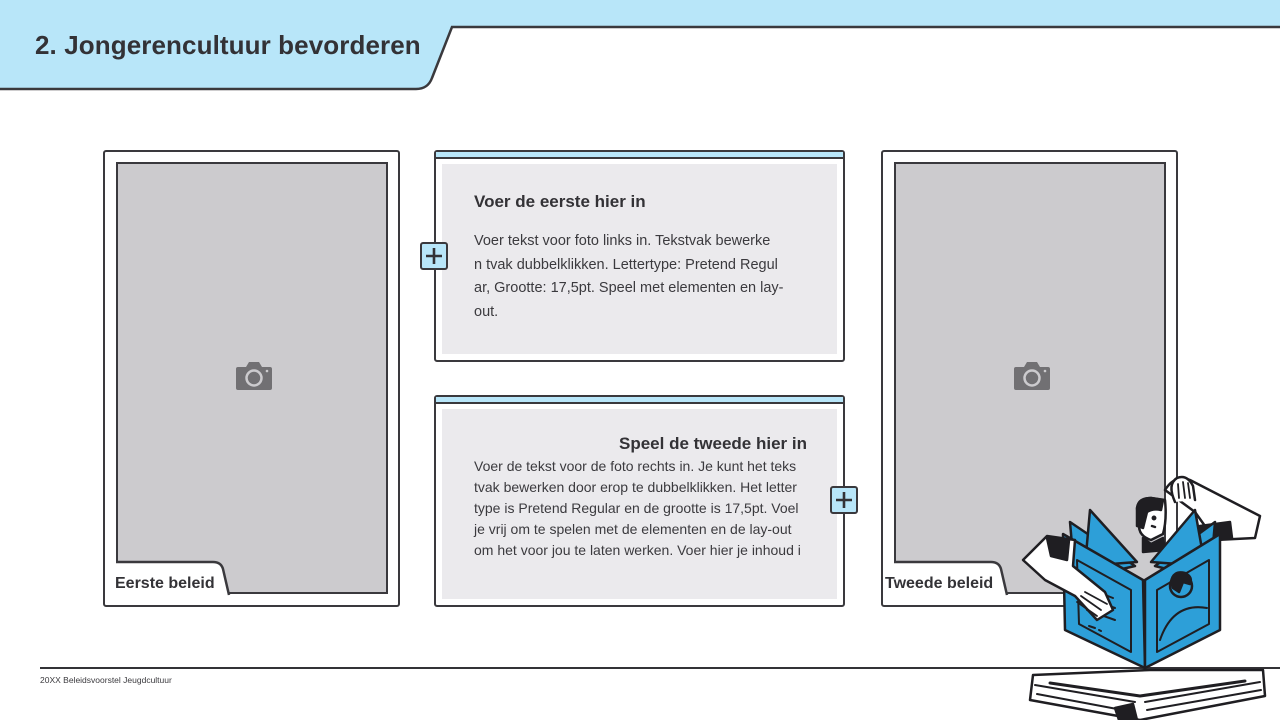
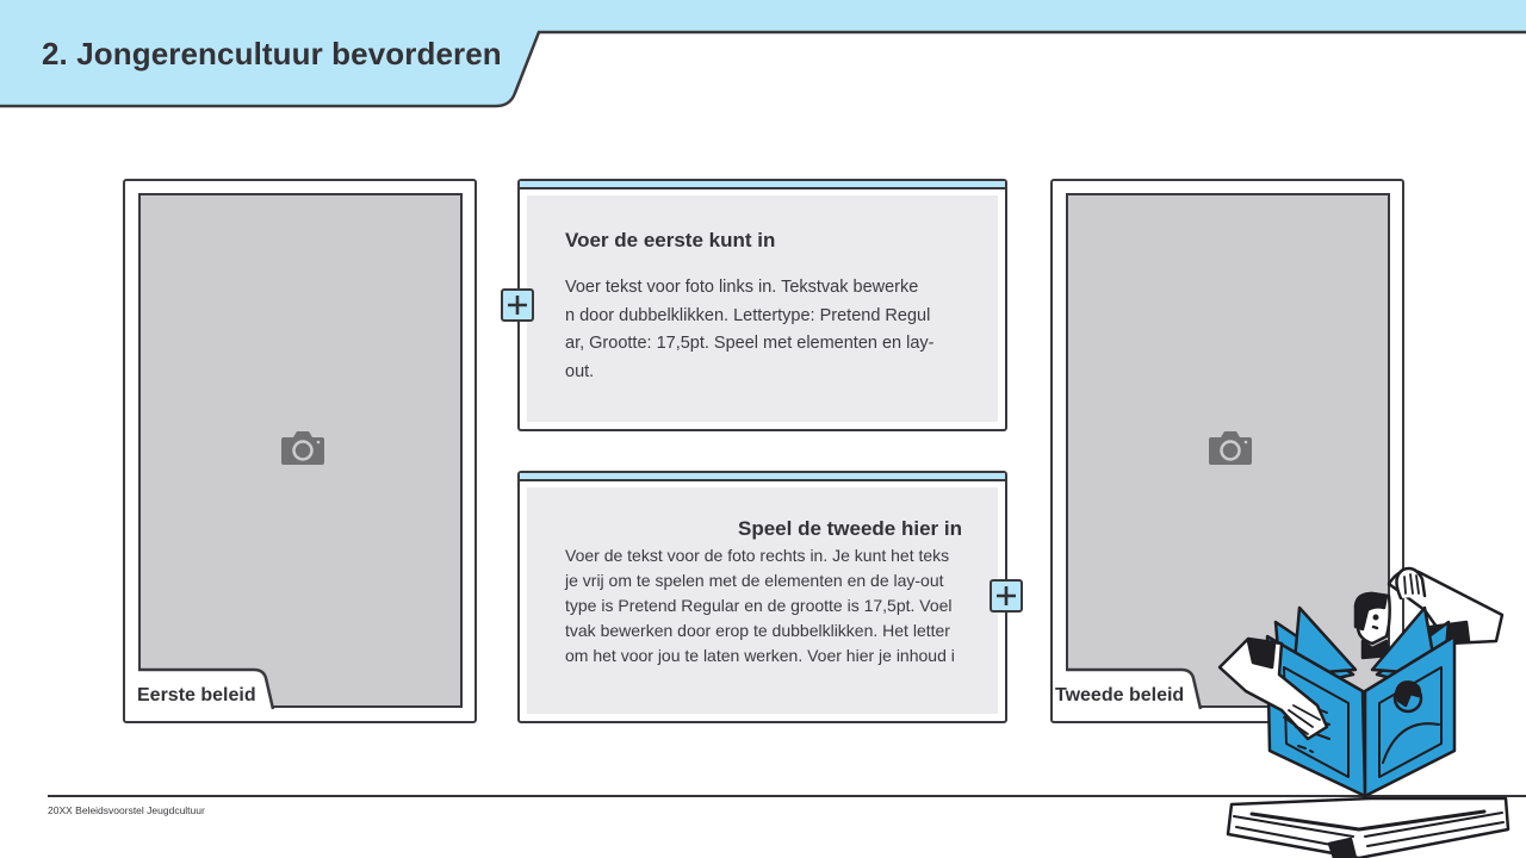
  2. Jongerencultuur bevorderen
  Eerste beleid
  Tweede beleid
- Voer de eerste hier in
+ Voer de eerste kunt in
  Voer tekst voor foto links in. Tekstvak bewerke
- n tvak dubbelklikken. Lettertype: Pretend Regul
+ n door dubbelklikken. Lettertype: Pretend Regul
  ar, Grootte: 17,5pt. Speel met elementen en lay-
  out.
  Speel de tweede hier in
  Voer de tekst voor de foto rechts in. Je kunt het teks
- tvak bewerken door erop te dubbelklikken. Het letter
+ je vrij om te spelen met de elementen en de lay-out
  type is Pretend Regular en de grootte is 17,5pt. Voel
- je vrij om te spelen met de elementen en de lay-out
+ tvak bewerken door erop te dubbelklikken. Het letter
  om het voor jou te laten werken. Voer hier je inhoud i
  20XX Beleidsvoorstel Jeugdcultuur
